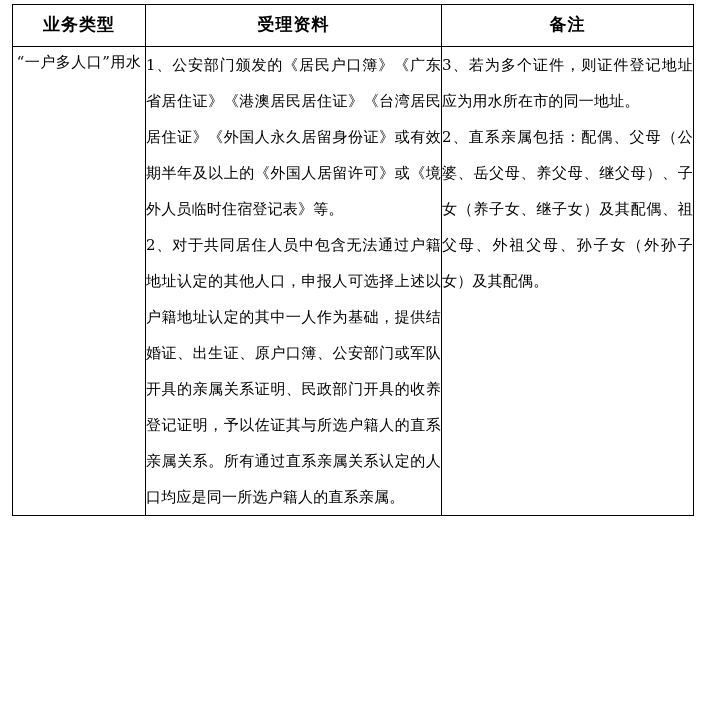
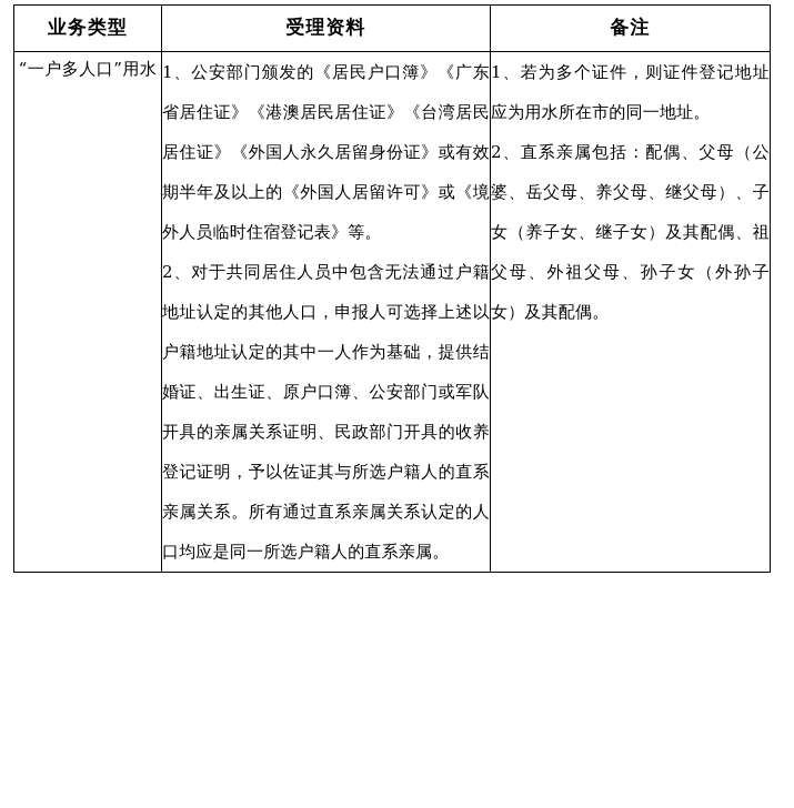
  业务类型	受理资料	备注
- “一户多人口”用水	1、公安部门颁发的《居民户口簿》《广东省居住证》《港澳居民居住证》《台湾居民居住证》《外国人永久居留身份证》或有效期半年及以上的《外国人居留许可》或《境外人员临时住宿登记表》等。 2、对于共同居住人员中包含无法通过户籍地址认定的其他人口，申报人可选择上述以户籍地址认定的其中一人作为基础，提供结婚证、出生证、原户口簿、公安部门或军队开具的亲属关系证明、民政部门开具的收养登记证明，予以佐证其与所选户籍人的直系亲属关系。所有通过直系亲属关系认定的人口均应是同一所选户籍人的直系亲属。	3、若为多个证件，则证件登记地址应为用水所在市的同一地址。 2、直系亲属包括：配偶、父母（公婆、岳父母、养父母、继父母）、子女（养子女、继子女）及其配偶、祖父母、外祖父母、孙子女（外孙子女）及其配偶。
+ “一户多人口”用水	1、公安部门颁发的《居民户口簿》《广东省居住证》《港澳居民居住证》《台湾居民居住证》《外国人永久居留身份证》或有效期半年及以上的《外国人居留许可》或《境外人员临时住宿登记表》等。 2、对于共同居住人员中包含无法通过户籍地址认定的其他人口，申报人可选择上述以户籍地址认定的其中一人作为基础，提供结婚证、出生证、原户口簿、公安部门或军队开具的亲属关系证明、民政部门开具的收养登记证明，予以佐证其与所选户籍人的直系亲属关系。所有通过直系亲属关系认定的人口均应是同一所选户籍人的直系亲属。	1、若为多个证件，则证件登记地址应为用水所在市的同一地址。 2、直系亲属包括：配偶、父母（公婆、岳父母、养父母、继父母）、子女（养子女、继子女）及其配偶、祖父母、外祖父母、孙子女（外孙子女）及其配偶。
